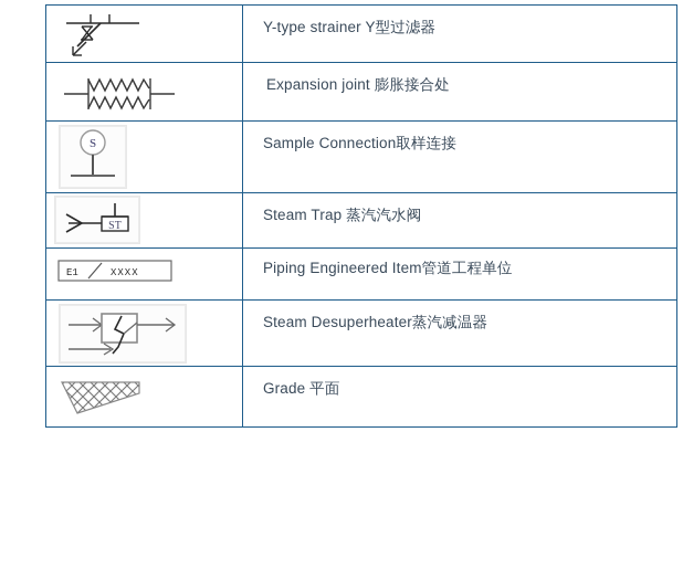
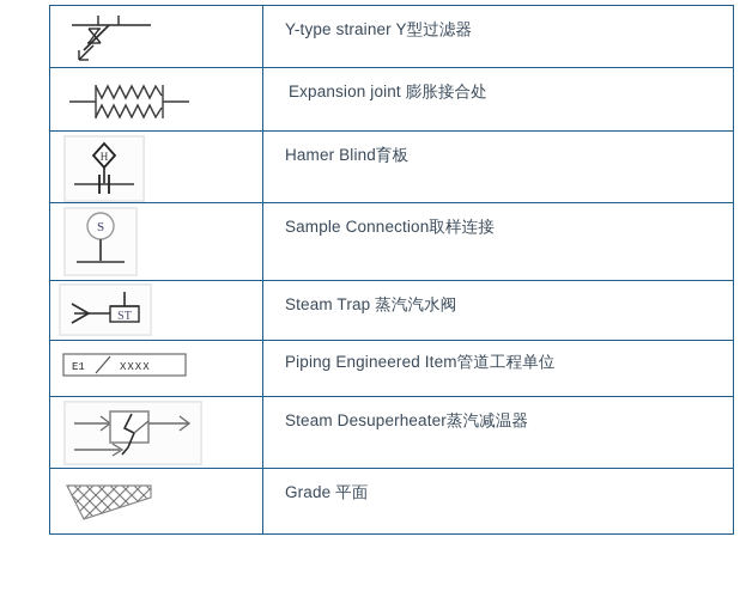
  	Y-type strainer Y型过滤器
  	Expansion joint 膨胀接合处
+ H	Hamer Blind育板
  S	Sample Connection取样连接
  ST	Steam Trap 蒸汽汽水阀
  E1 XXXX	Piping Engineered Item管道工程单位
  	Steam Desuperheater蒸汽减温器
  	Grade 平面
